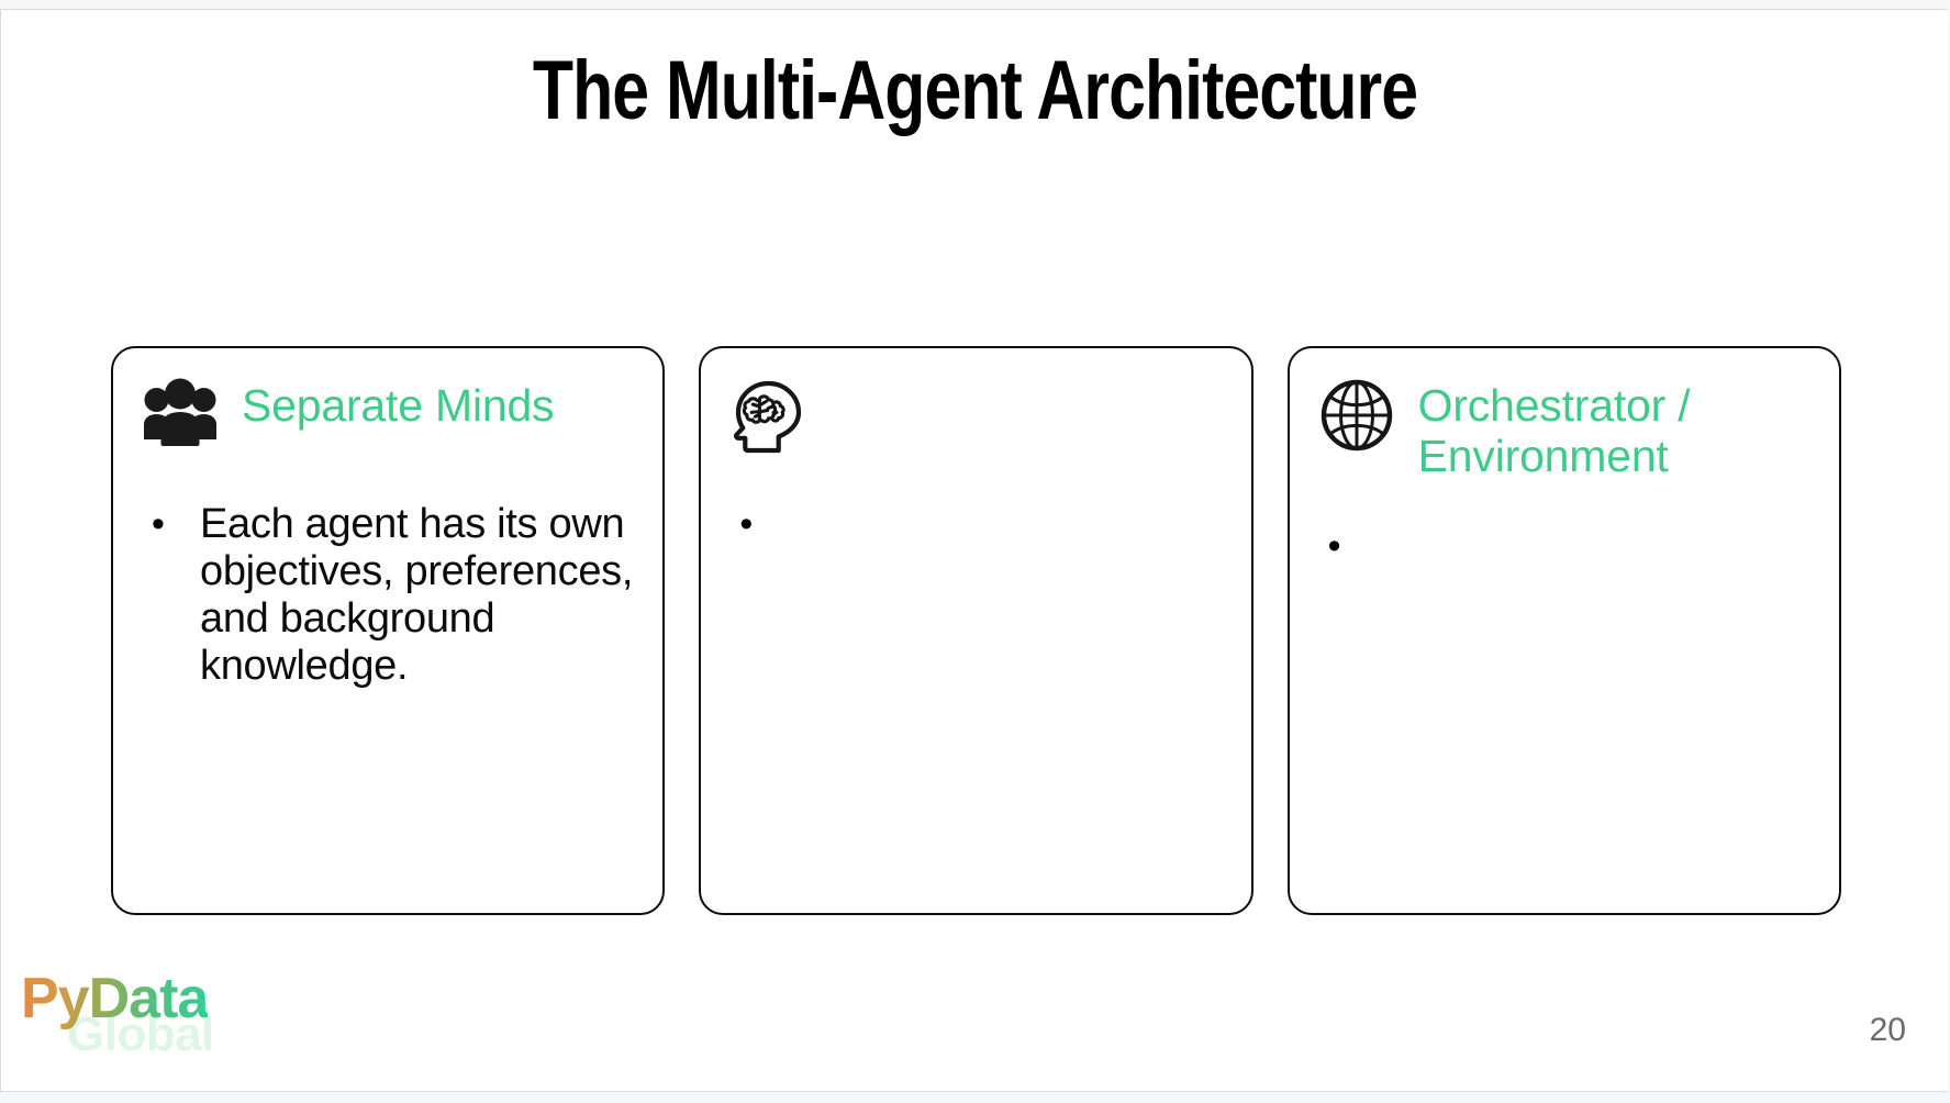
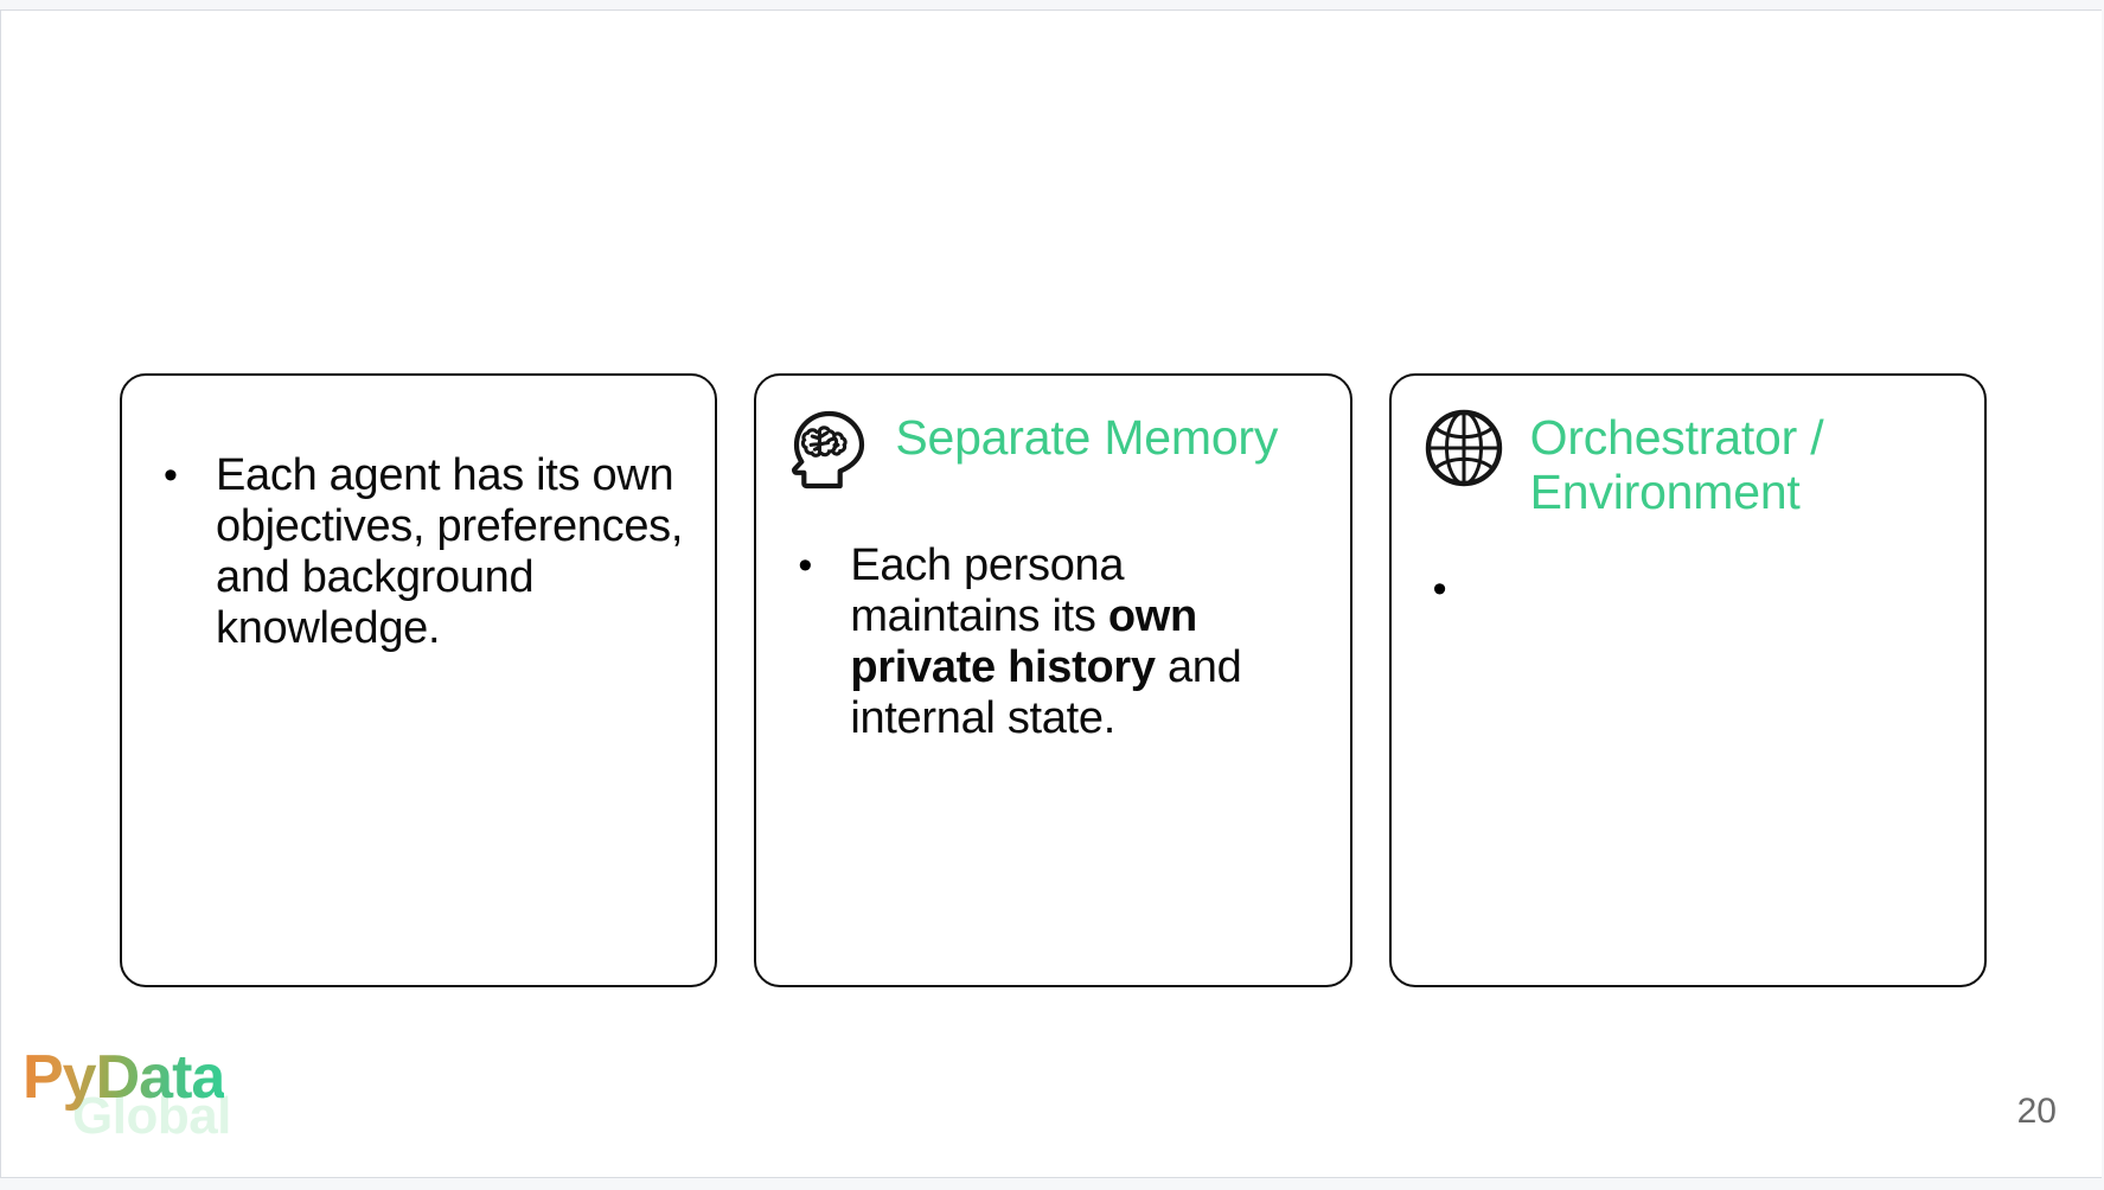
- The Multi-Agent Architecture
- Separate Minds
  •
  Each agent has its own objectives, preferences, and background knowledge.
+ Separate Memory
  •
+ Each persona maintains its own private history and internal state.
  Orchestrator / Environment
  •
  Global
  PyData
  20
